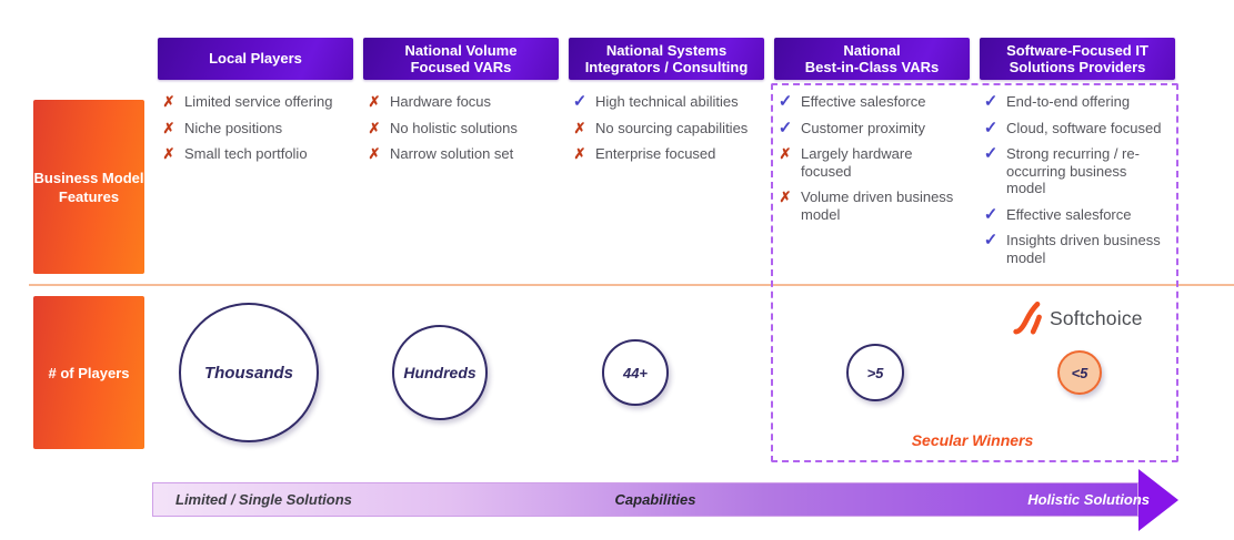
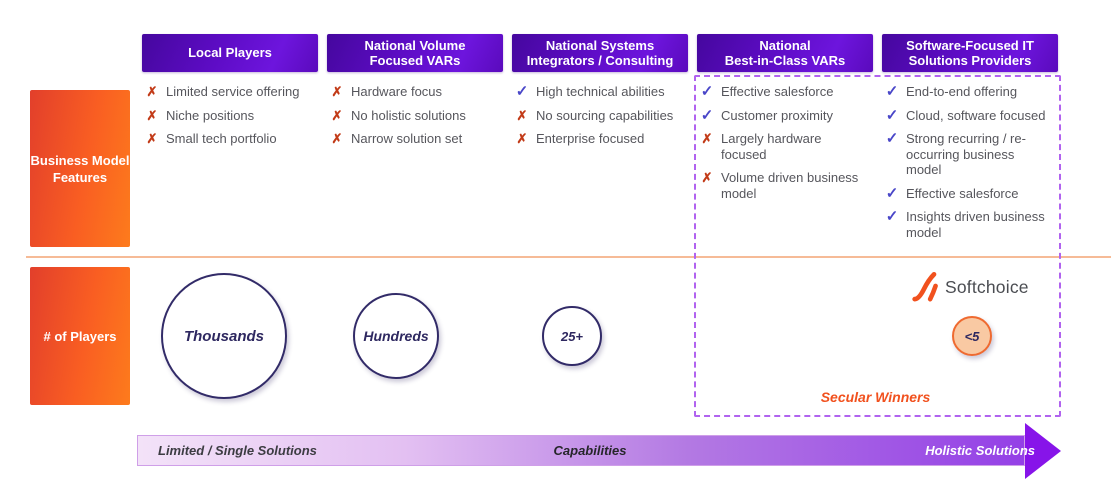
  Local Players
  National Volume
  Focused VARs
  National Systems
  Integrators / Consulting
  National
  Best-in-Class VARs
  Software-Focused IT
  Solutions Providers
  Business Model Features
  # of Players
  Limited service offering
  Niche positions
  Small tech portfolio
  Hardware focus
  No holistic solutions
  Narrow solution set
  High technical abilities
  No sourcing capabilities
  Enterprise focused
  Effective salesforce
  Customer proximity
  Largely hardware focused
  Volume driven business model
  End-to-end offering
  Cloud, software focused
  Strong recurring / re-occurring business model
  Effective salesforce
  Insights driven business model
  Thousands
  Hundreds
- 44+
+ 25+
- >5
  <5
  Softchoice
  Secular Winners
  Limited / Single Solutions
  Capabilities
  Holistic Solutions
